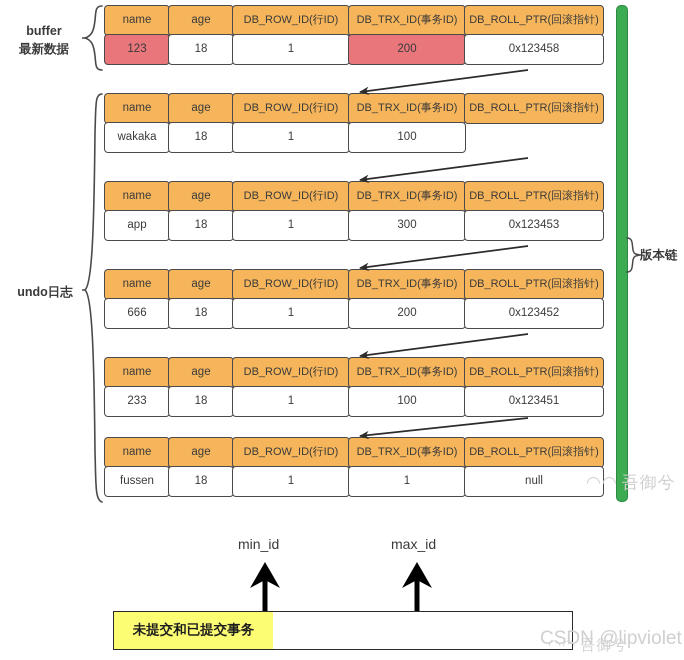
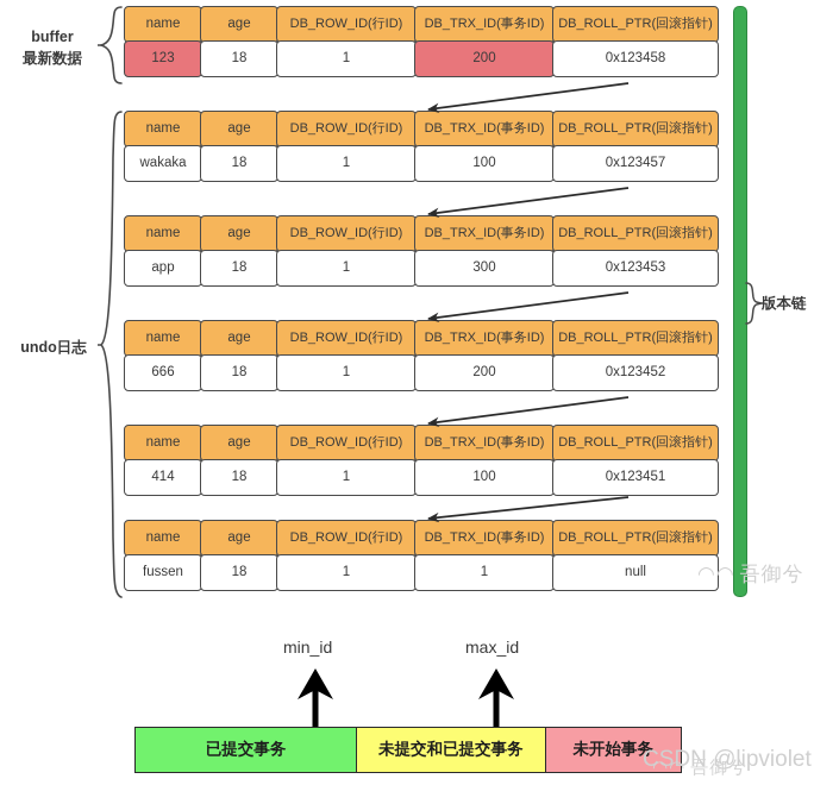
  buffer
  最新数据
  undo日志
  name
  age
  DB_ROW_ID(行ID)
  DB_TRX_ID(事务ID)
  DB_ROLL_PTR(回滚指针)
  123
  18
  1
  200
  0x123458
  name
  age
  DB_ROW_ID(行ID)
  DB_TRX_ID(事务ID)
  DB_ROLL_PTR(回滚指针)
  wakaka
  18
  1
  100
+ 0x123457
  name
  age
  DB_ROW_ID(行ID)
  DB_TRX_ID(事务ID)
  DB_ROLL_PTR(回滚指针)
  app
  18
  1
  300
  0x123453
  name
  age
  DB_ROW_ID(行ID)
  DB_TRX_ID(事务ID)
  DB_ROLL_PTR(回滚指针)
  666
  18
  1
  200
  0x123452
  name
  age
  DB_ROW_ID(行ID)
  DB_TRX_ID(事务ID)
  DB_ROLL_PTR(回滚指针)
- 233
+ 414
  18
  1
  100
  0x123451
  name
  age
  DB_ROW_ID(行ID)
  DB_TRX_ID(事务ID)
  DB_ROLL_PTR(回滚指针)
  fussen
  18
  1
  1
  null
  版本链
  min_id
  max_id
+ 已提交事务
  未提交和已提交事务
+ 未开始事务
  ◠◠ 吾御兮
  CSDN @lipviolet
  ◠◠ 吾御兮
